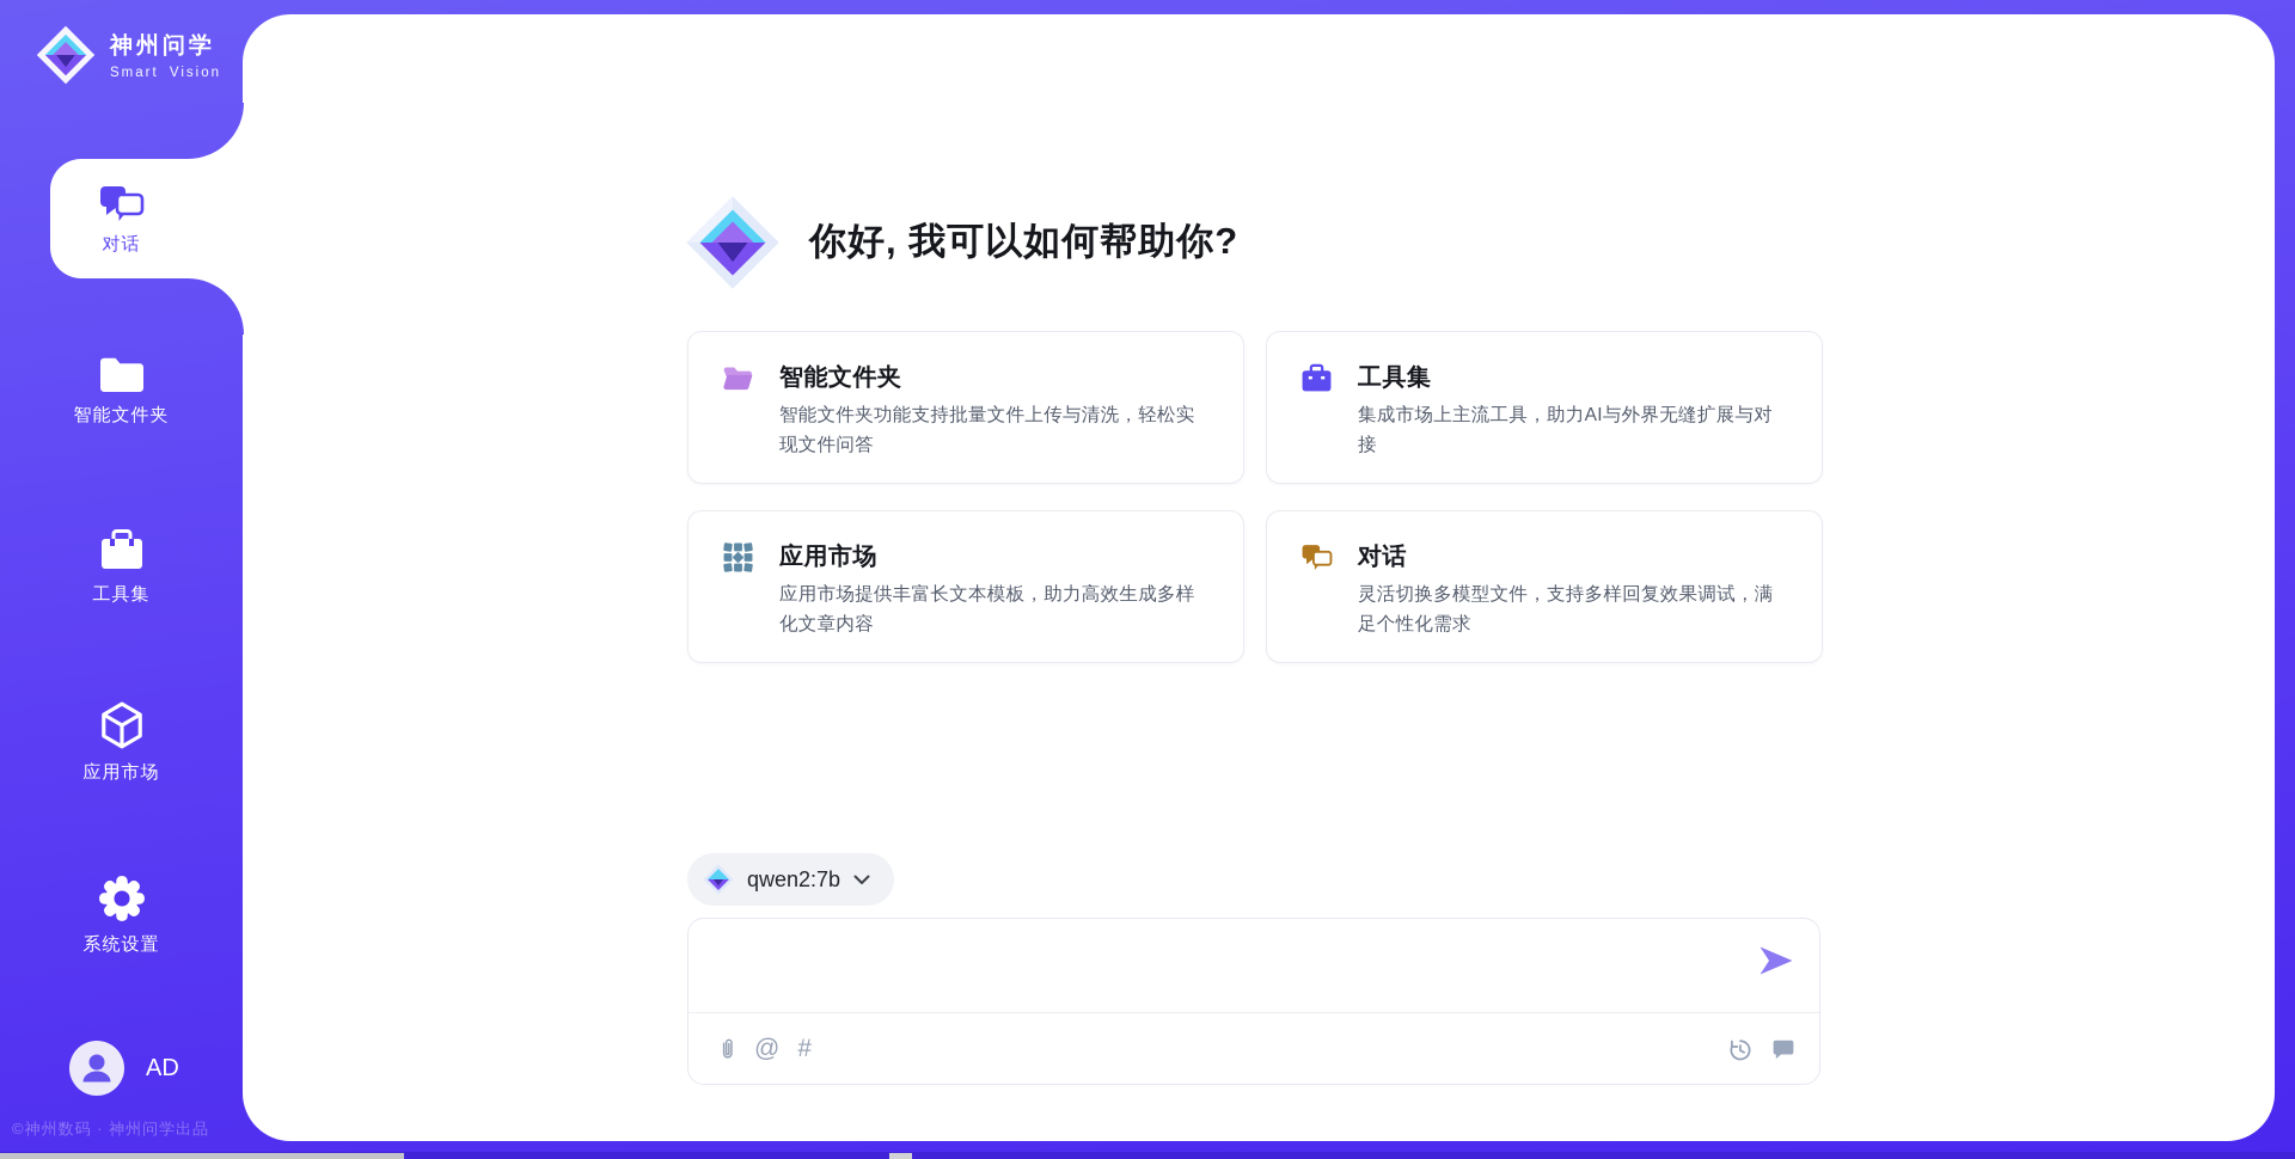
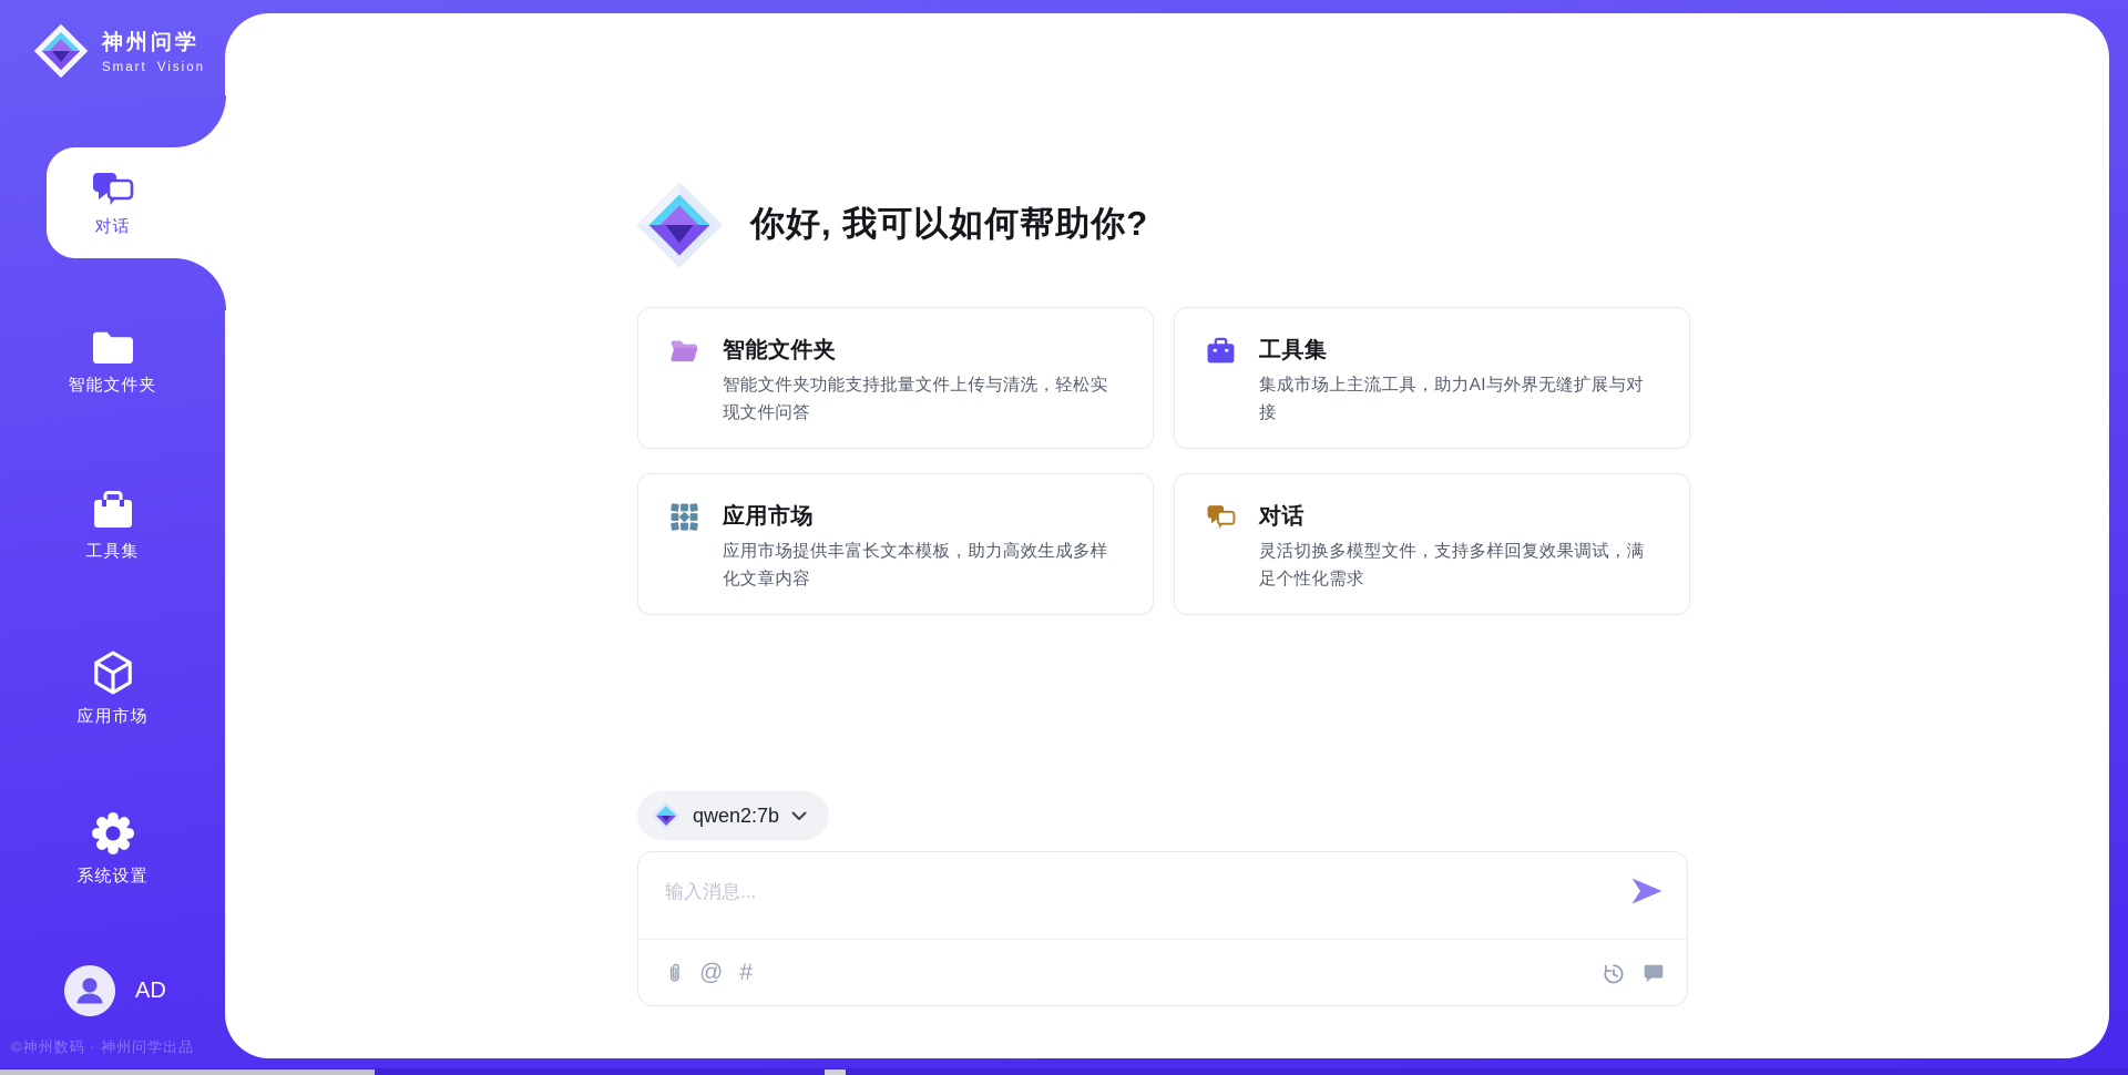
  神州问学
  Smart Vision
  对话
  智能文件夹
  工具集
  应用市场
  系统设置
  AD
  ©神州数码 · 神州问学出品
  你好, 我可以如何帮助你?
  智能文件夹
  智能文件夹功能支持批量文件上传与清洗，轻松实现文件问答
  工具集
  集成市场上主流工具，助力AI与外界无缝扩展与对接
  应用市场
  应用市场提供丰富长文本模板，助力高效生成多样化文章内容
  对话
  灵活切换多模型文件，支持多样回复效果调试，满足个性化需求
  qwen2:7b
+ 输入消息...
  @
  #
